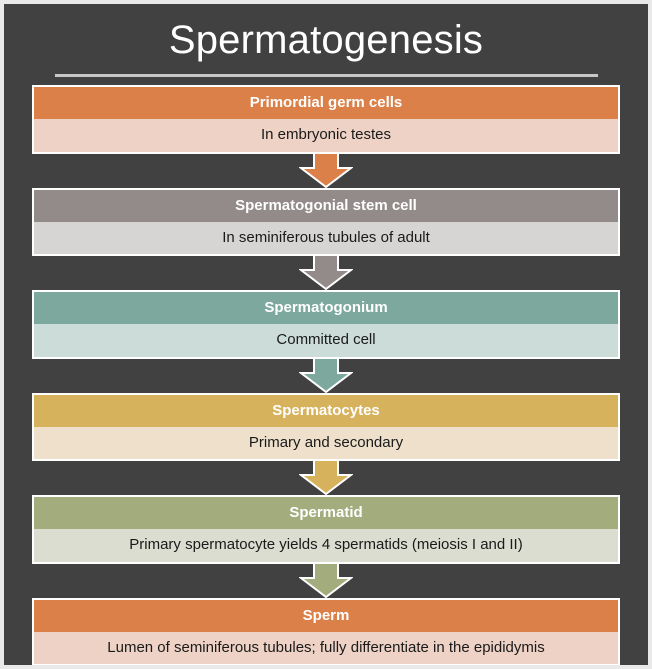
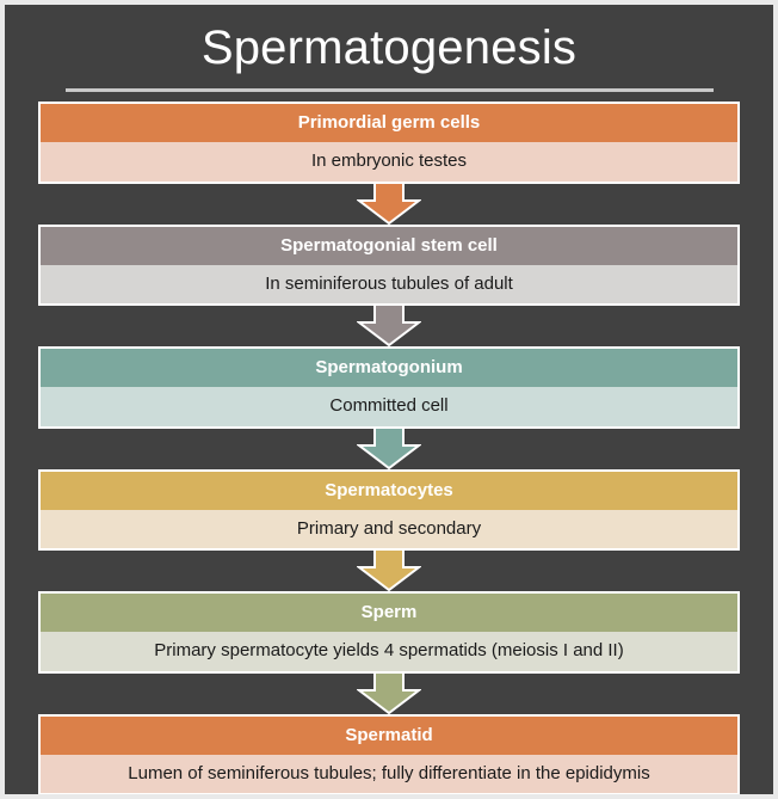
  Spermatogenesis
  Primordial germ cells
  In embryonic testes
  Spermatogonial stem cell
  In seminiferous tubules of adult
  Spermatogonium
  Committed cell
  Spermatocytes
  Primary and secondary
- Spermatid
+ Sperm
  Primary spermatocyte yields 4 spermatids (meiosis I and II)
- Sperm
+ Spermatid
  Lumen of seminiferous tubules; fully differentiate in the epididymis
